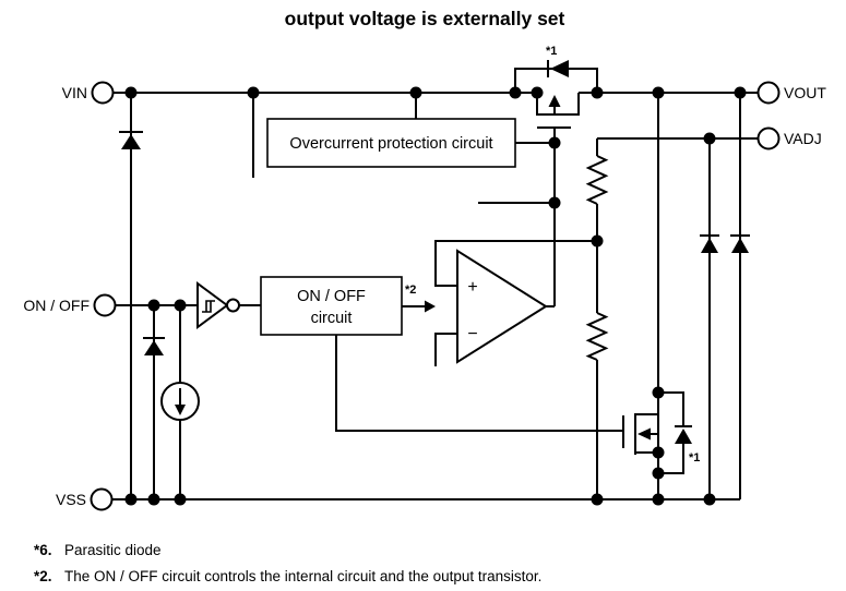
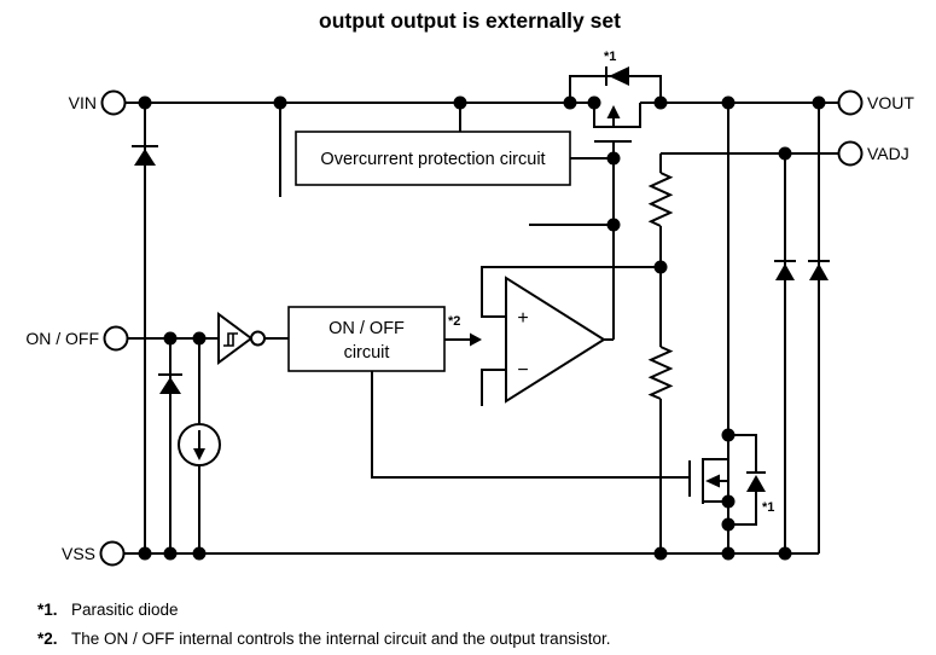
- output voltage is externally set
+ output output is externally set
  *1
  Overcurrent protection circuit
  ON / OFF
  circuit
  *2
  +
  −
  *1
  VIN
  ON / OFF
  VSS
  VOUT
  VADJ
- *6.
+ *1.
  Parasitic diode
  *2.
- The ON / OFF circuit controls the internal circuit and the output transistor.
+ The ON / OFF internal controls the internal circuit and the output transistor.
